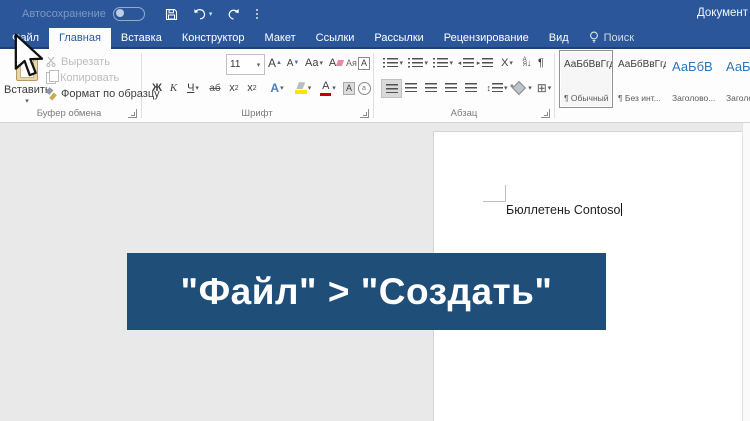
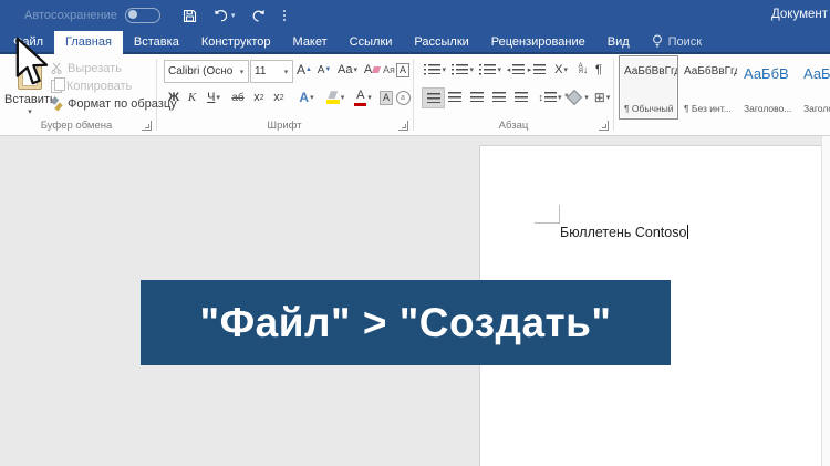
  Автосохранение
  Документ
  айл
  Главная
  Вставка
  Конструктор
  Макет
  Ссылки
  Рассылки
  Рецензирование
  Вид
  Поиск
  Вставит
  Вырезать
  Копировать
  Формат по образцу
  Буфер обмена
+ Calibri (Осно
  11
  А
  А
  Аа
  А
  Ая
  А
  Ж
  К
  Ч
  аб
  х
  х
  А
  А
  А
  Шрифт
  Х
  ↓
  ¶
  ↕
  ⊞
  Абзац
  АаБбВвГг
  ¶ Обычный
  АаБбВвГг
  ¶ Без инт...
  АаБбВ
  Заголово...
  Бюллетень Contoso
  "Файл" > "Создать"
